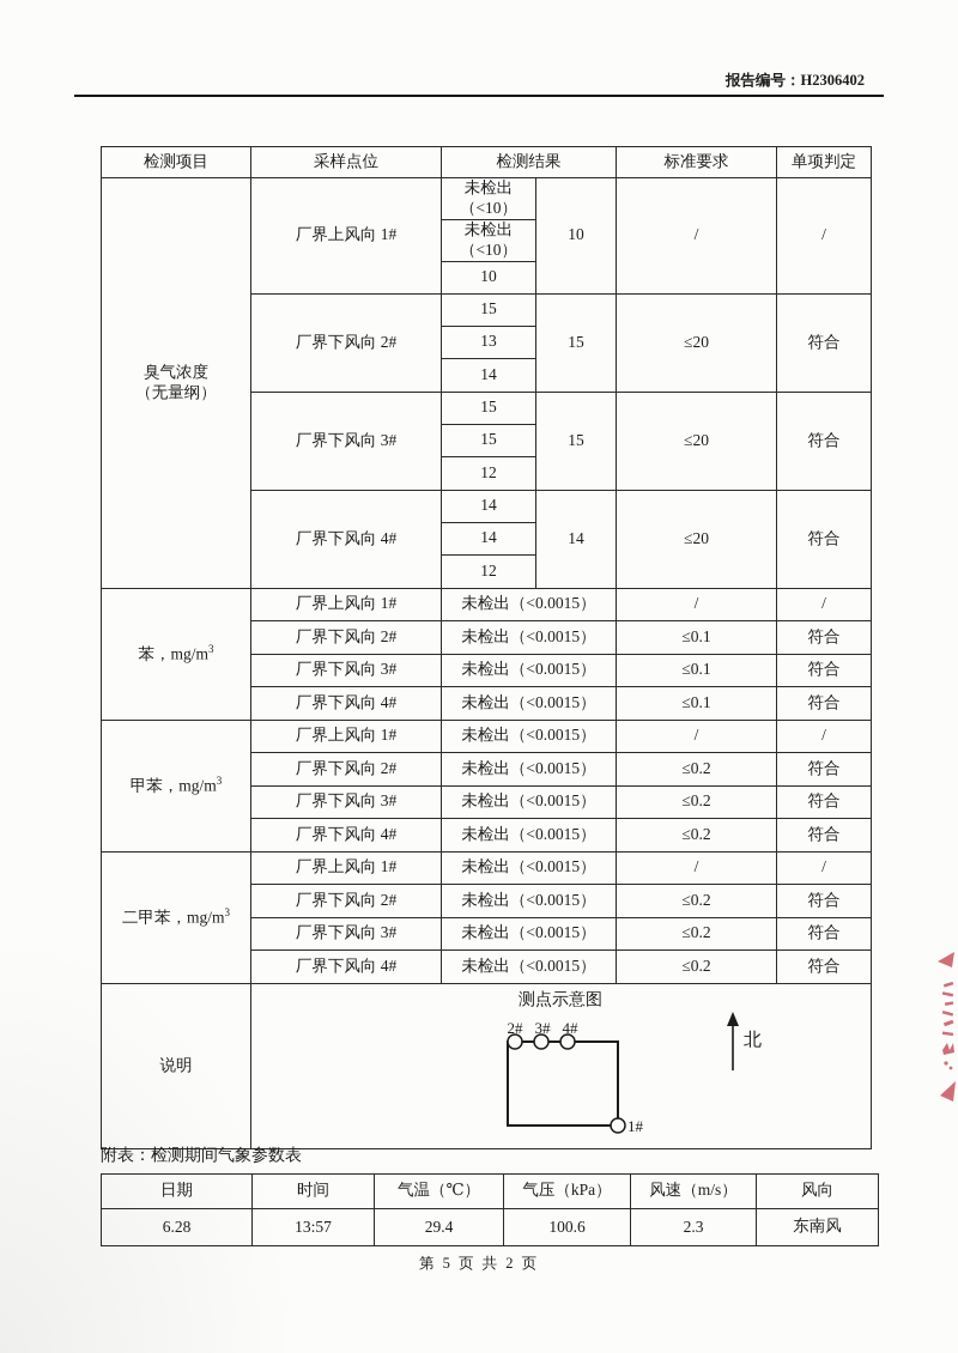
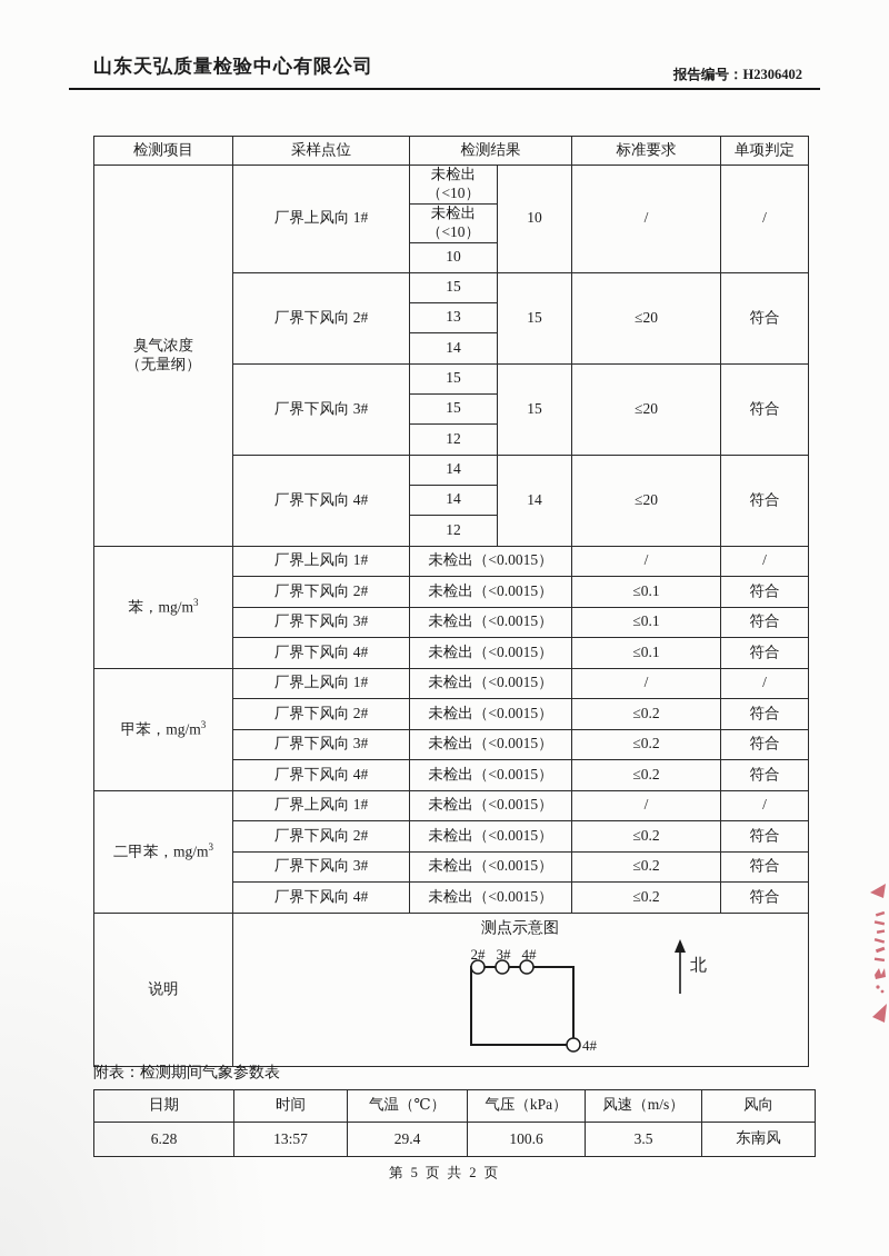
+ 山东天弘质量检验中心有限公司
  报告编号：H2306402
  检测项目	采样点位	检测结果	标准要求	单项判定
  臭气浓度 （无量纲）	厂界上风向 1#	未检出 （<10）	10	/	/
  未检出 （<10）
  10
  厂界下风向 2#	15	15	≤20	符合
  13
  14
  厂界下风向 3#	15	15	≤20	符合
  15
  12
  厂界下风向 4#	14	14	≤20	符合
  14
  12
  苯，mg/m3	厂界上风向 1#	未检出（<0.0015）	/	/
  厂界下风向 2#	未检出（<0.0015）	≤0.1	符合
  厂界下风向 3#	未检出（<0.0015）	≤0.1	符合
  厂界下风向 4#	未检出（<0.0015）	≤0.1	符合
  甲苯，mg/m3	厂界上风向 1#	未检出（<0.0015）	/	/
  厂界下风向 2#	未检出（<0.0015）	≤0.2	符合
  厂界下风向 3#	未检出（<0.0015）	≤0.2	符合
  厂界下风向 4#	未检出（<0.0015）	≤0.2	符合
  二甲苯，mg/m3	厂界上风向 1#	未检出（<0.0015）	/	/
  厂界下风向 2#	未检出（<0.0015）	≤0.2	符合
  厂界下风向 3#	未检出（<0.0015）	≤0.2	符合
  厂界下风向 4#	未检出（<0.0015）	≤0.2	符合
- 说明	测点示意图 2# 3# 4# 1# 北
+ 说明	测点示意图 2# 3# 4# 4# 北
  附表：检测期间气象参数表
  日期	时间	气温（℃）	气压（kPa）	风速（m/s）	风向
- 6.28	13:57	29.4	100.6	2.3	东南风
+ 6.28	13:57	29.4	100.6	3.5	东南风
  第 5 页 共 2 页
